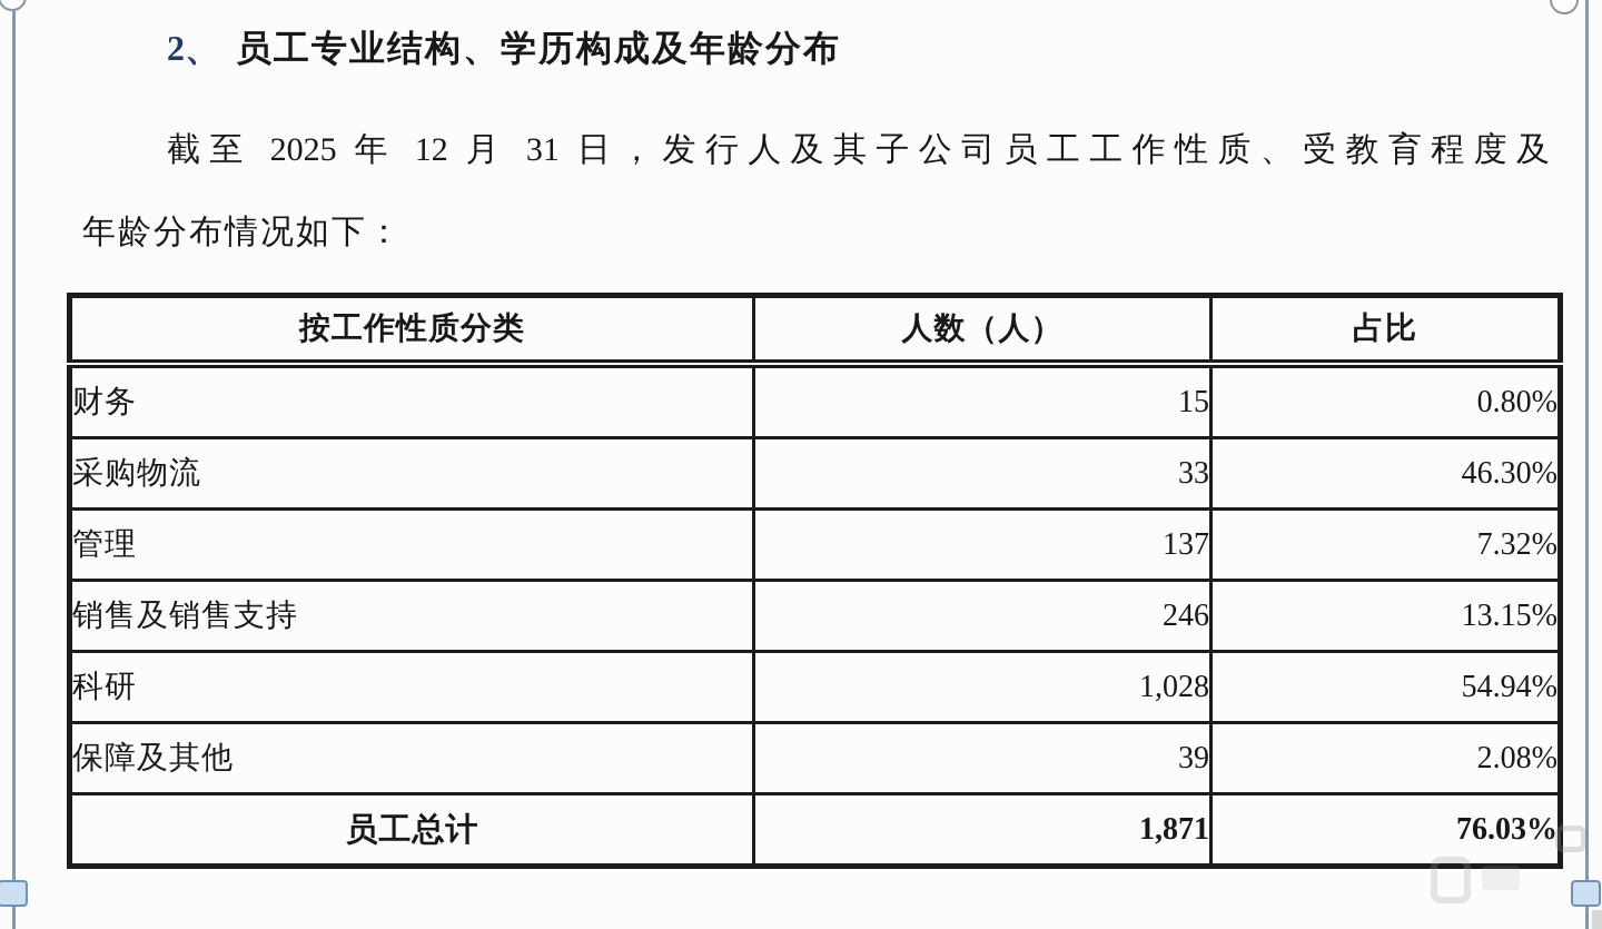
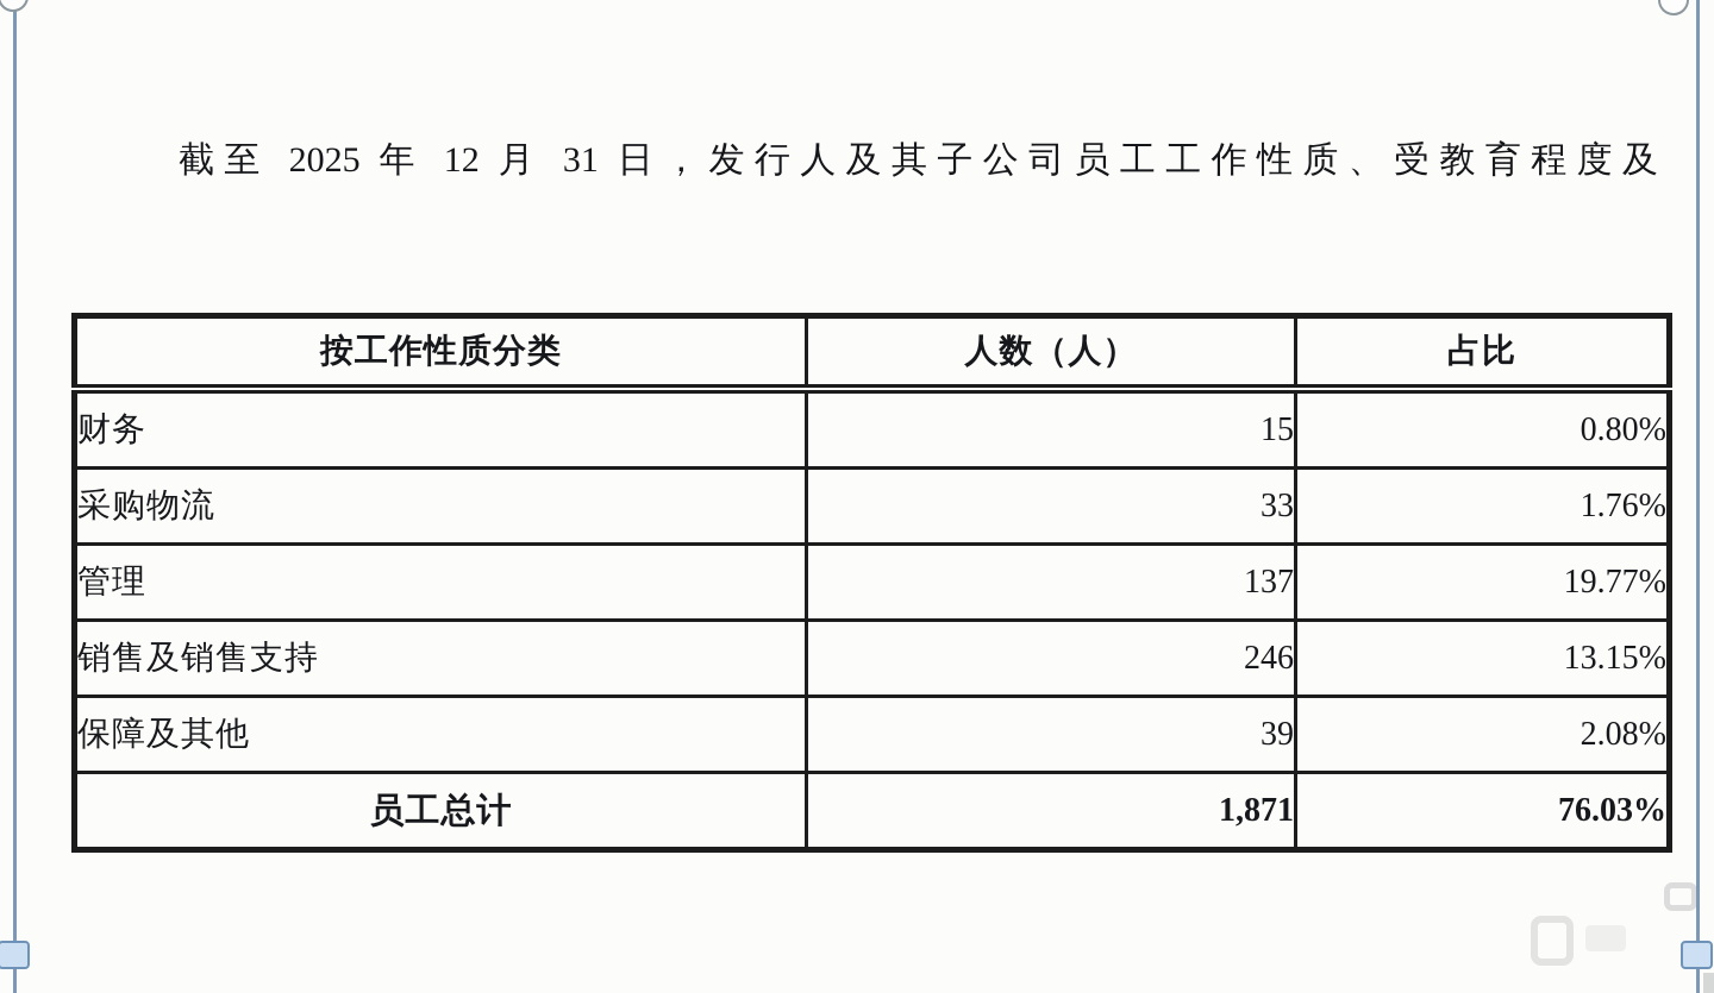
- 2、 员工专业结构、学历构成及年龄分布
  截至 2025 年 12 月 31 日，发行人及其子公司员工工作性质、受教育程度及
- 年龄分布情况如下：
  按工作性质分类	人数（人）	占比
  财务	15	0.80%
- 采购物流	33	46.30%
+ 采购物流	33	1.76%
- 管理	137	7.32%
+ 管理	137	19.77%
  销售及销售支持	246	13.15%
- 科研	1,028	54.94%
  保障及其他	39	2.08%
  员工总计	1,871	76.03%
